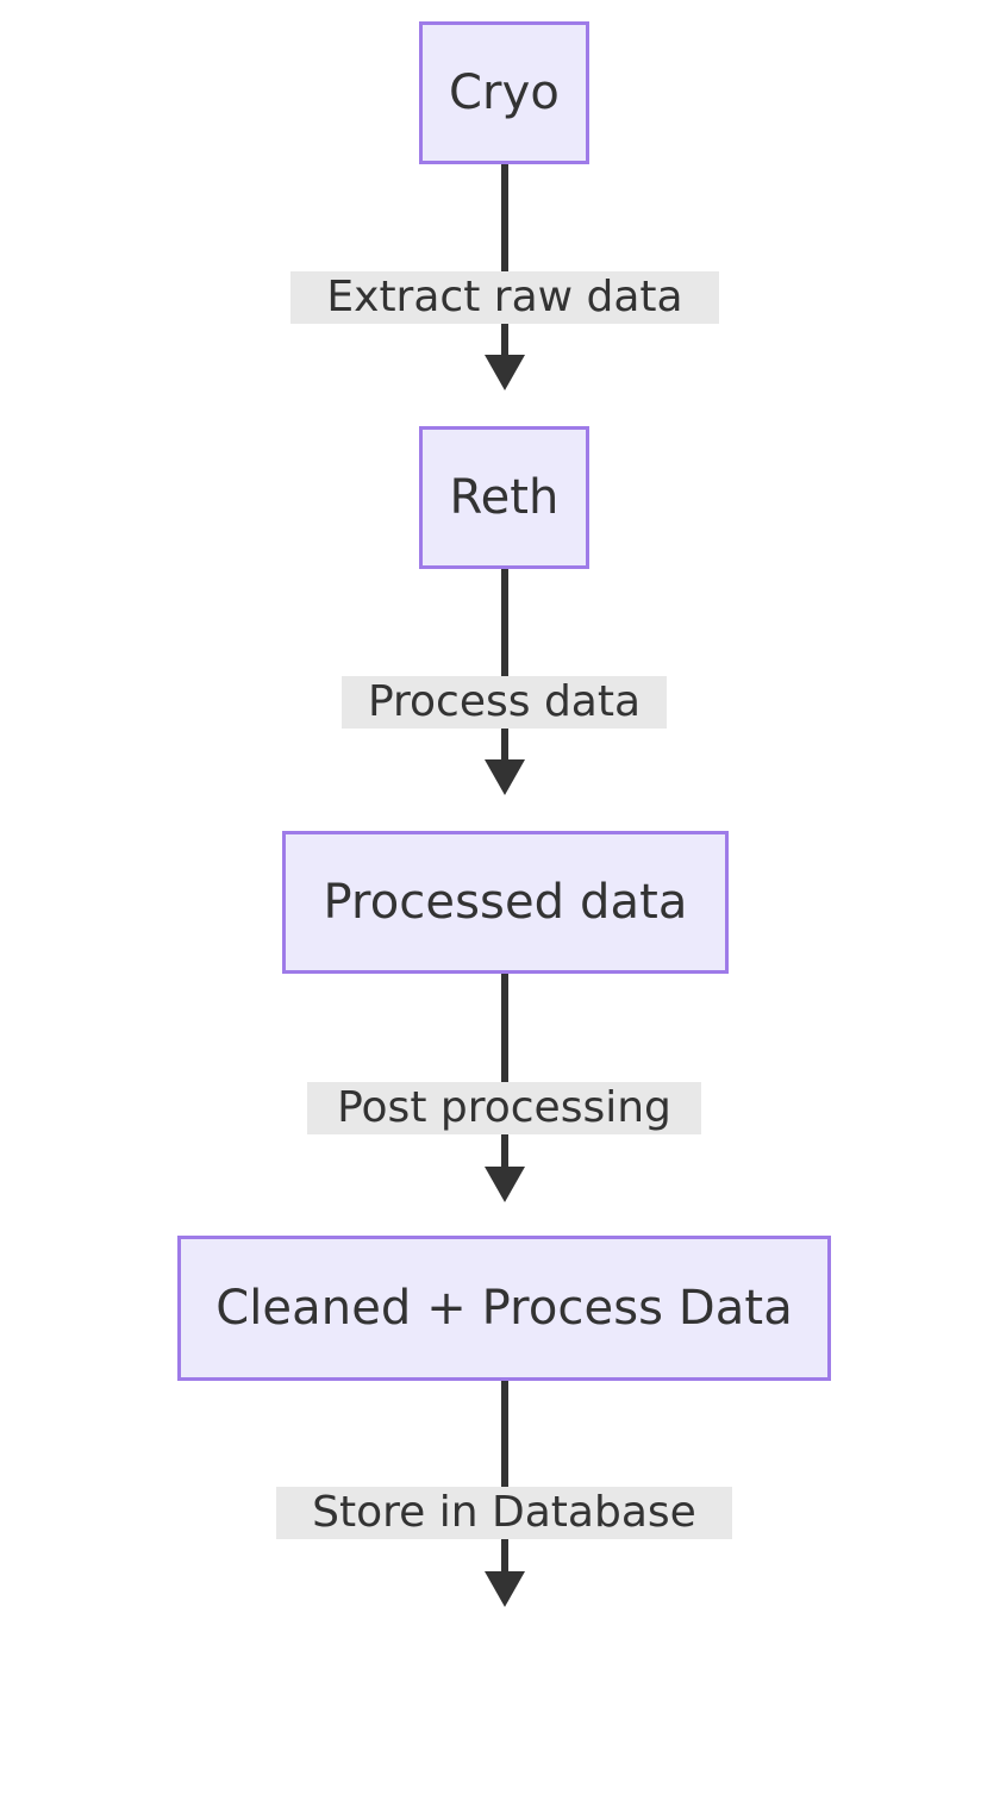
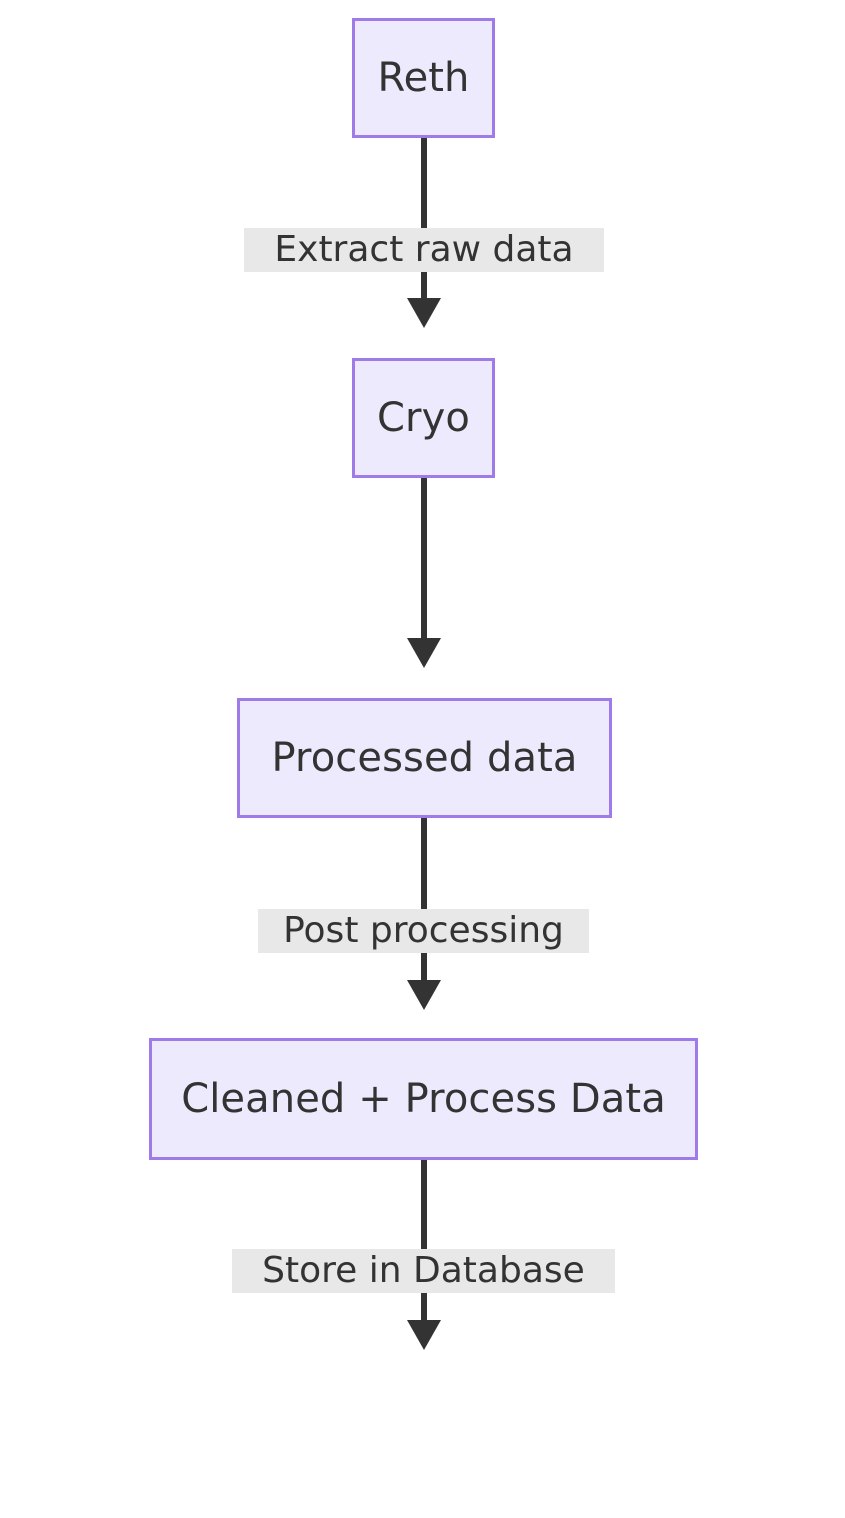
- Cryo
+ Reth
  Extract raw data
- Reth
+ Cryo
- Process data
  Processed data
  Post processing
  Cleaned + Process Data
  Store in Database
